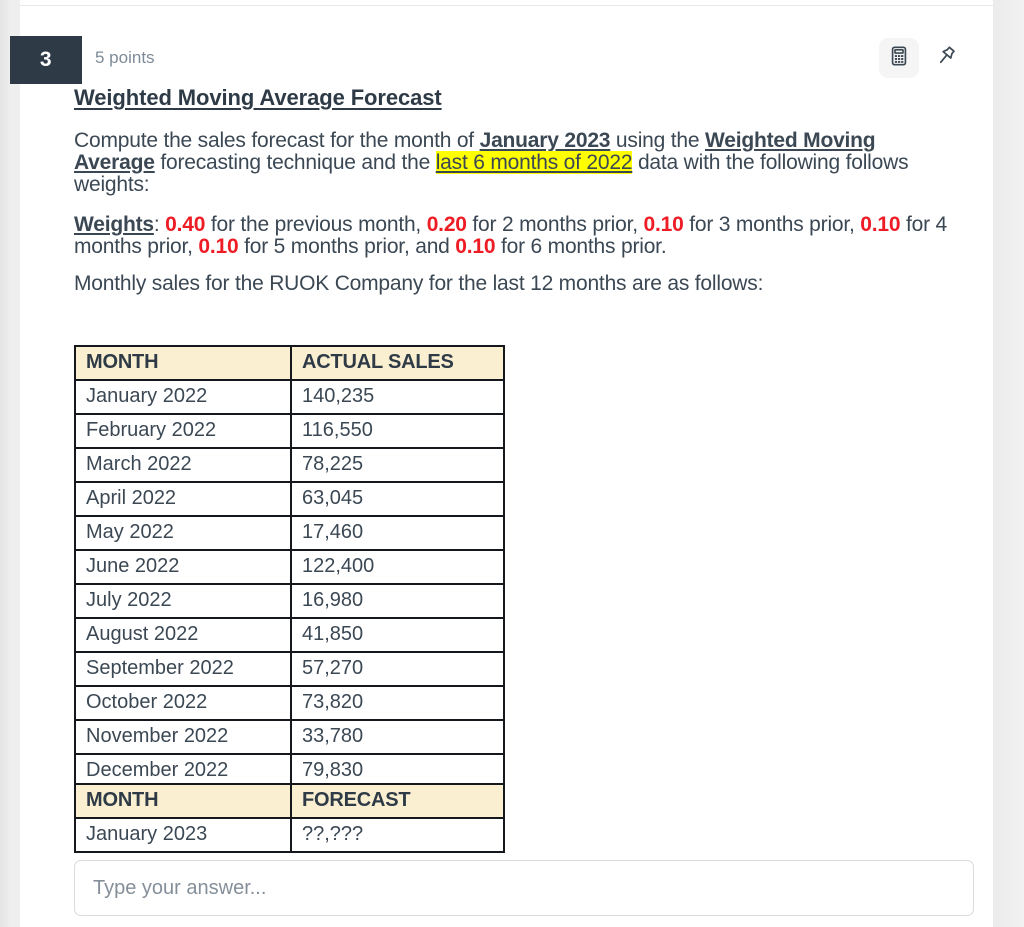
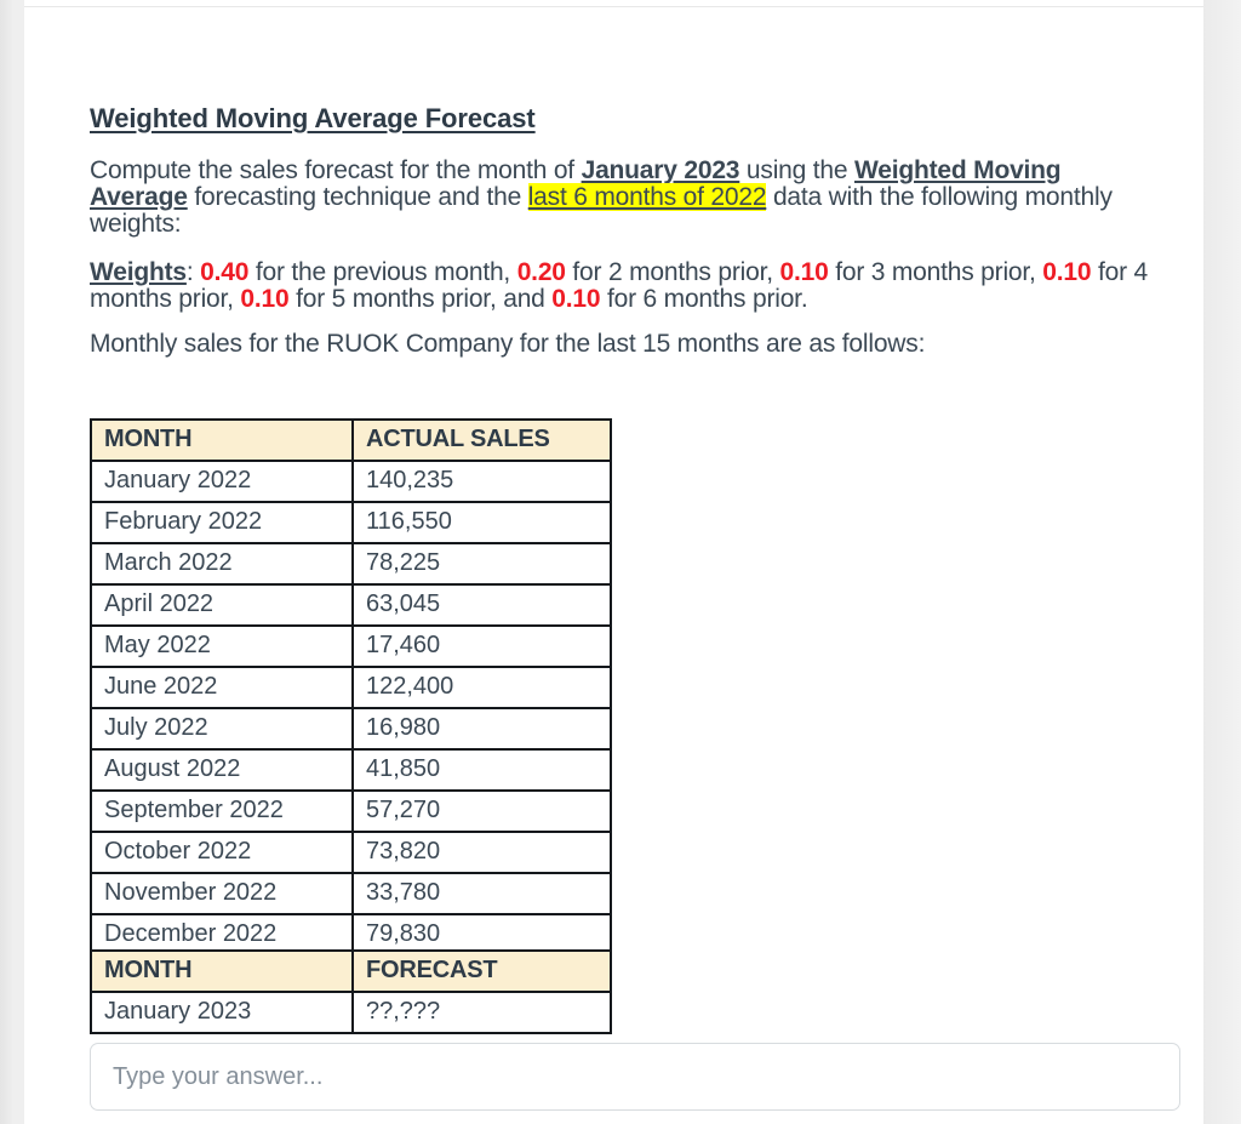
- 3
- 5 points
  Weighted Moving Average Forecast
- Compute the sales forecast for the month of January 2023 using the Weighted Moving Average forecasting technique and the last 6 months of 2022 data with the following follows weights:
+ Compute the sales forecast for the month of January 2023 using the Weighted Moving Average forecasting technique and the last 6 months of 2022 data with the following monthly weights:
  Weights: 0.40 for the previous month, 0.20 for 2 months prior, 0.10 for 3 months prior, 0.10 for 4 months prior, 0.10 for 5 months prior, and 0.10 for 6 months prior.
- Monthly sales for the RUOK Company for the last 12 months are as follows:
+ Monthly sales for the RUOK Company for the last 15 months are as follows:
  MONTH	ACTUAL SALES
  January 2022	140,235
  February 2022	116,550
  March 2022	78,225
  April 2022	63,045
  May 2022	17,460
  June 2022	122,400
  July 2022	16,980
  August 2022	41,850
  September 2022	57,270
  October 2022	73,820
  November 2022	33,780
  December 2022	79,830
  MONTH	FORECAST
  January 2023	??,???
  Type your answer...
